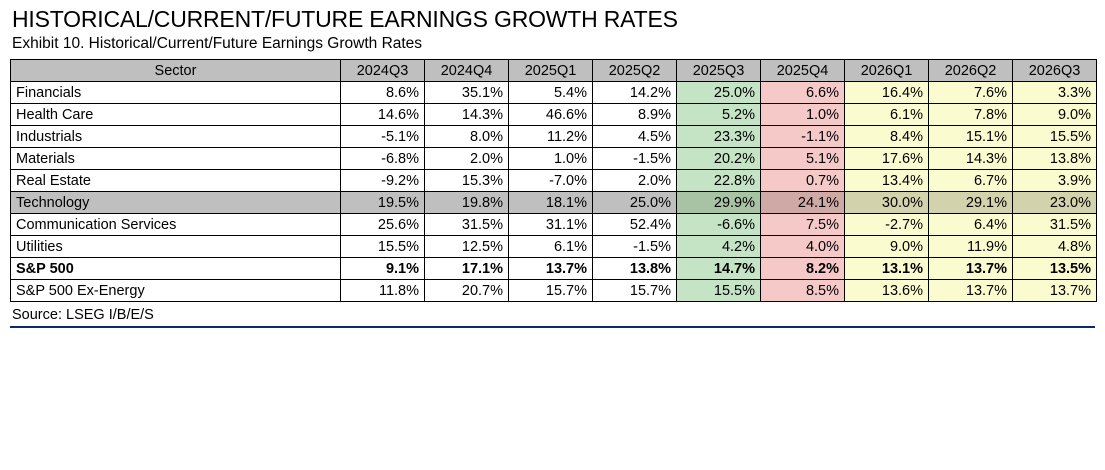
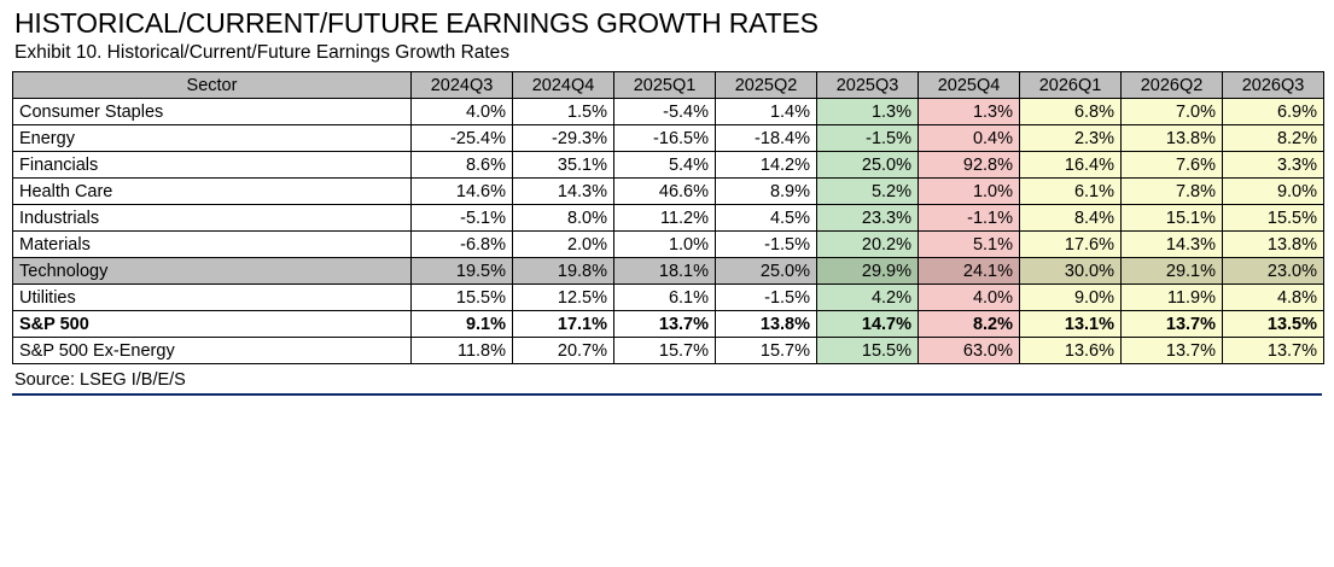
  HISTORICAL/CURRENT/FUTURE EARNINGS GROWTH RATES
  Exhibit 10. Historical/Current/Future Earnings Growth Rates
  Sector	2024Q3	2024Q4	2025Q1	2025Q2	2025Q3	2025Q4	2026Q1	2026Q2	2026Q3
+ Consumer Staples	4.0%	1.5%	-5.4%	1.4%	1.3%	1.3%	6.8%	7.0%	6.9%
+ Energy	-25.4%	-29.3%	-16.5%	-18.4%	-1.5%	0.4%	2.3%	13.8%	8.2%
- Financials	8.6%	35.1%	5.4%	14.2%	25.0%	6.6%	16.4%	7.6%	3.3%
+ Financials	8.6%	35.1%	5.4%	14.2%	25.0%	92.8%	16.4%	7.6%	3.3%
  Health Care	14.6%	14.3%	46.6%	8.9%	5.2%	1.0%	6.1%	7.8%	9.0%
  Industrials	-5.1%	8.0%	11.2%	4.5%	23.3%	-1.1%	8.4%	15.1%	15.5%
  Materials	-6.8%	2.0%	1.0%	-1.5%	20.2%	5.1%	17.6%	14.3%	13.8%
- Real Estate	-9.2%	15.3%	-7.0%	2.0%	22.8%	0.7%	13.4%	6.7%	3.9%
  Technology	19.5%	19.8%	18.1%	25.0%	29.9%	24.1%	30.0%	29.1%	23.0%
- Communication Services	25.6%	31.5%	31.1%	52.4%	-6.6%	7.5%	-2.7%	6.4%	31.5%
  Utilities	15.5%	12.5%	6.1%	-1.5%	4.2%	4.0%	9.0%	11.9%	4.8%
  S&P 500	9.1%	17.1%	13.7%	13.8%	14.7%	8.2%	13.1%	13.7%	13.5%
- S&P 500 Ex-Energy	11.8%	20.7%	15.7%	15.7%	15.5%	8.5%	13.6%	13.7%	13.7%
+ S&P 500 Ex-Energy	11.8%	20.7%	15.7%	15.7%	15.5%	63.0%	13.6%	13.7%	13.7%
  Source: LSEG I/B/E/S
